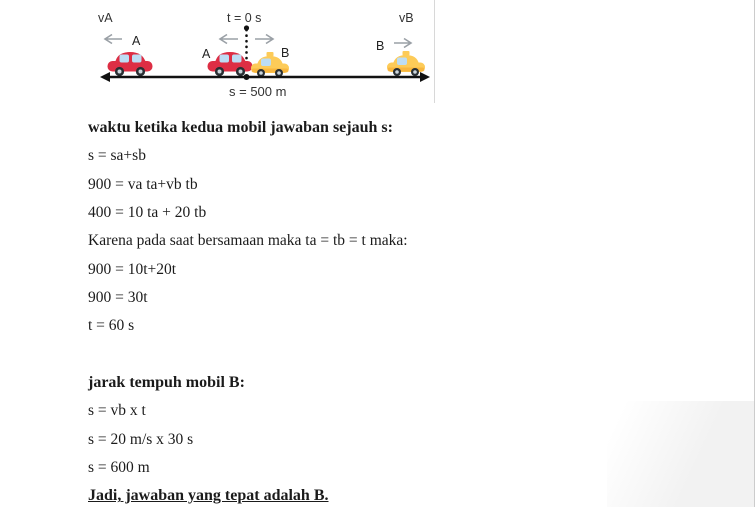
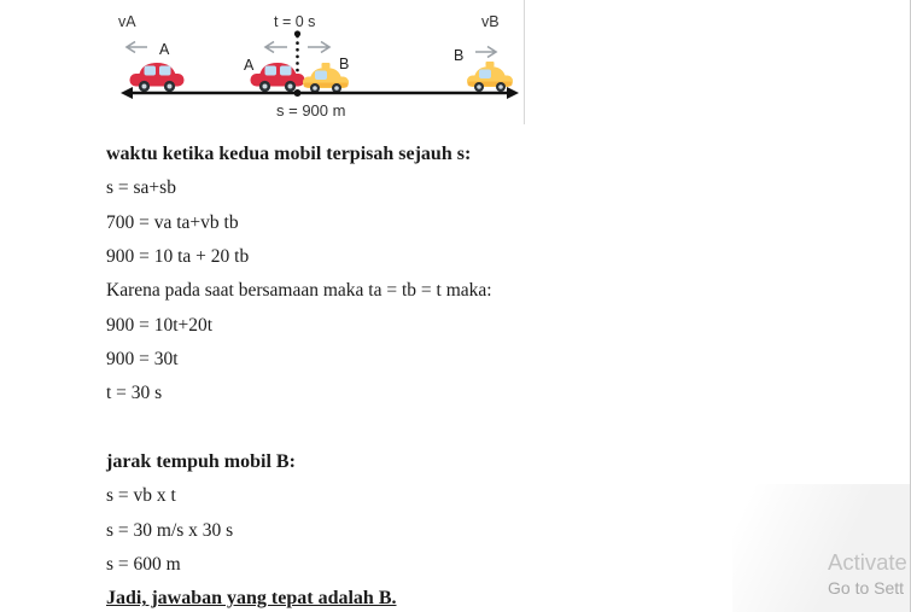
  vA
  t = 0 s
  vB
  A
  A
  B
  B
- s = 500 m
+ s = 900 m
- waktu ketika kedua mobil jawaban sejauh s:
+ waktu ketika kedua mobil terpisah sejauh s:
  s = sa+sb
- 900 = va ta+vb tb
+ 700 = va ta+vb tb
- 400 = 10 ta + 20 tb
+ 900 = 10 ta + 20 tb
  Karena pada saat bersamaan maka ta = tb = t maka:
  900 = 10t+20t
  900 = 30t
- t = 60 s
+ t = 30 s
  jarak tempuh mobil B:
  s = vb x t
- s = 20 m/s x 30 s
+ s = 30 m/s x 30 s
  s = 600 m
  Jadi, jawaban yang tepat adalah B.
+ Activate
+ Go to Sett
